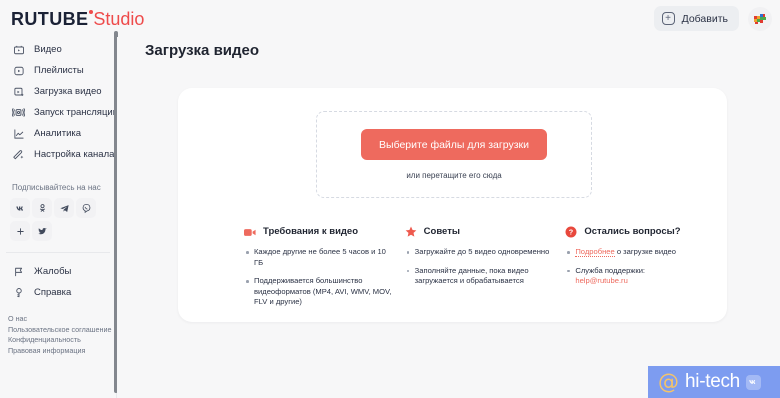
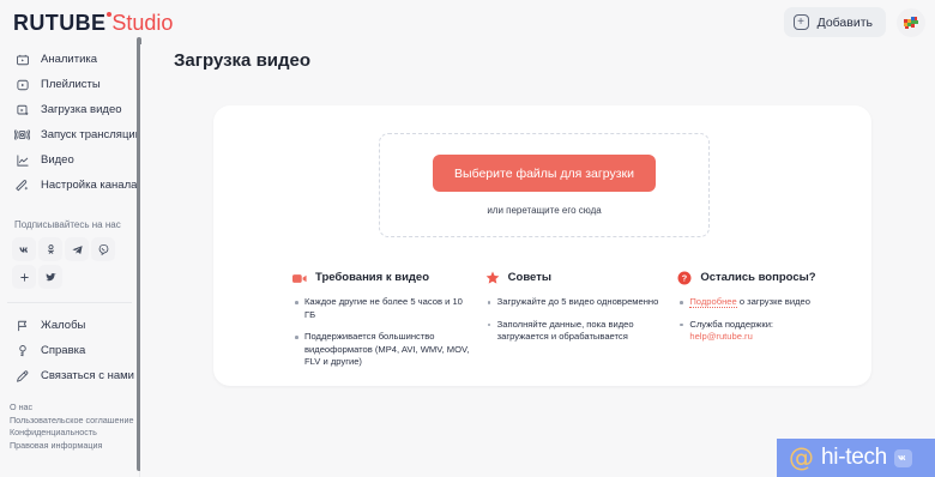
  RUTUBE
  Studio
  +
  Добавить
- Видео
+ Аналитика
  Плейлисты
  Загрузка видео
  Запуск трансляци
- Аналитика
+ Видео
  Настройка канала
  Подписывайтесь на нас
  Жалобы
  Справка
+ Связаться с нами
  О нас
  Пользовательское соглашение
  Конфиденциальность
  Правовая информация
  Загрузка видео
  Выберите файлы для загрузки
  или перетащите его сюда
  Требования к видео
  Каждое другие не более 5 часов и 10 ГБ
  Поддерживается большинство видеоформатов (MP4, AVI, WMV, MOV, FLV и другие)
  Советы
  Загружайте до 5 видео одновременно
  Заполняйте данные, пока видео загружается и обрабатывается
  ?
  Остались вопросы?
  Подробнее о загрузке видео
  Служба поддержки:
  help@rutube.ru
  @
  hi-tech
